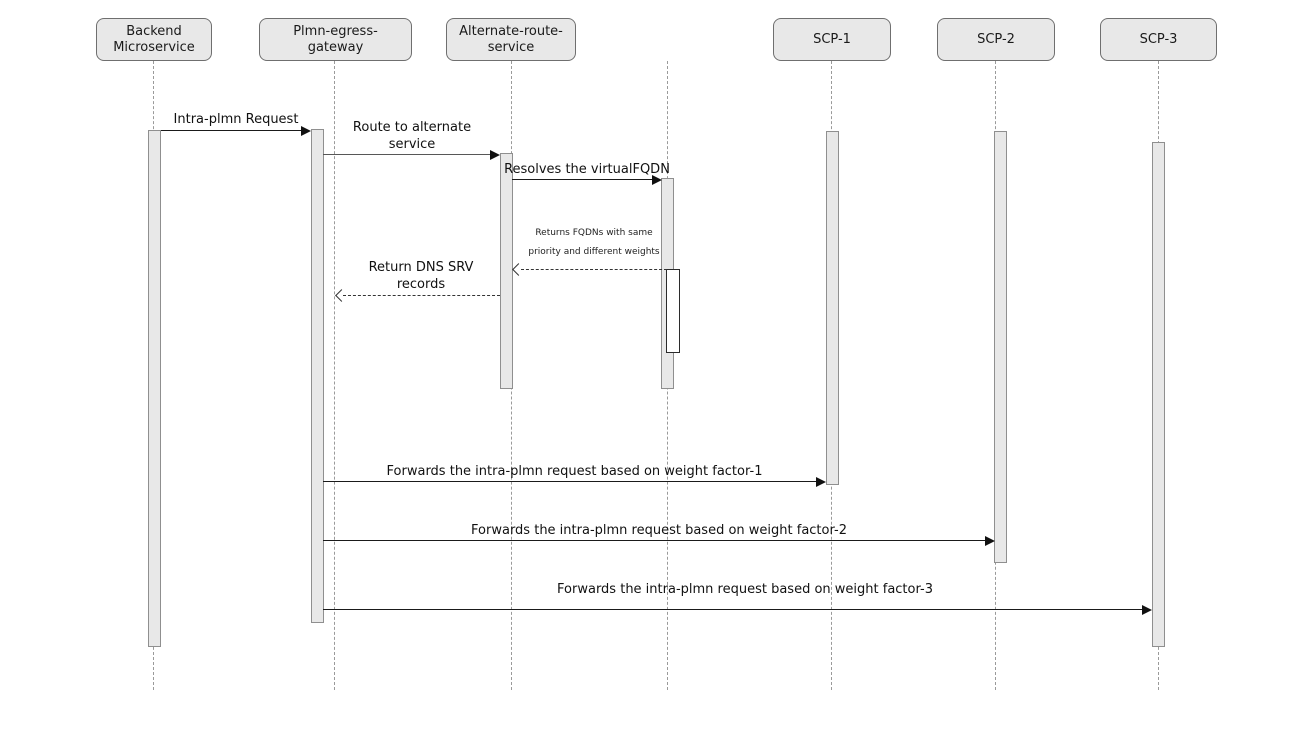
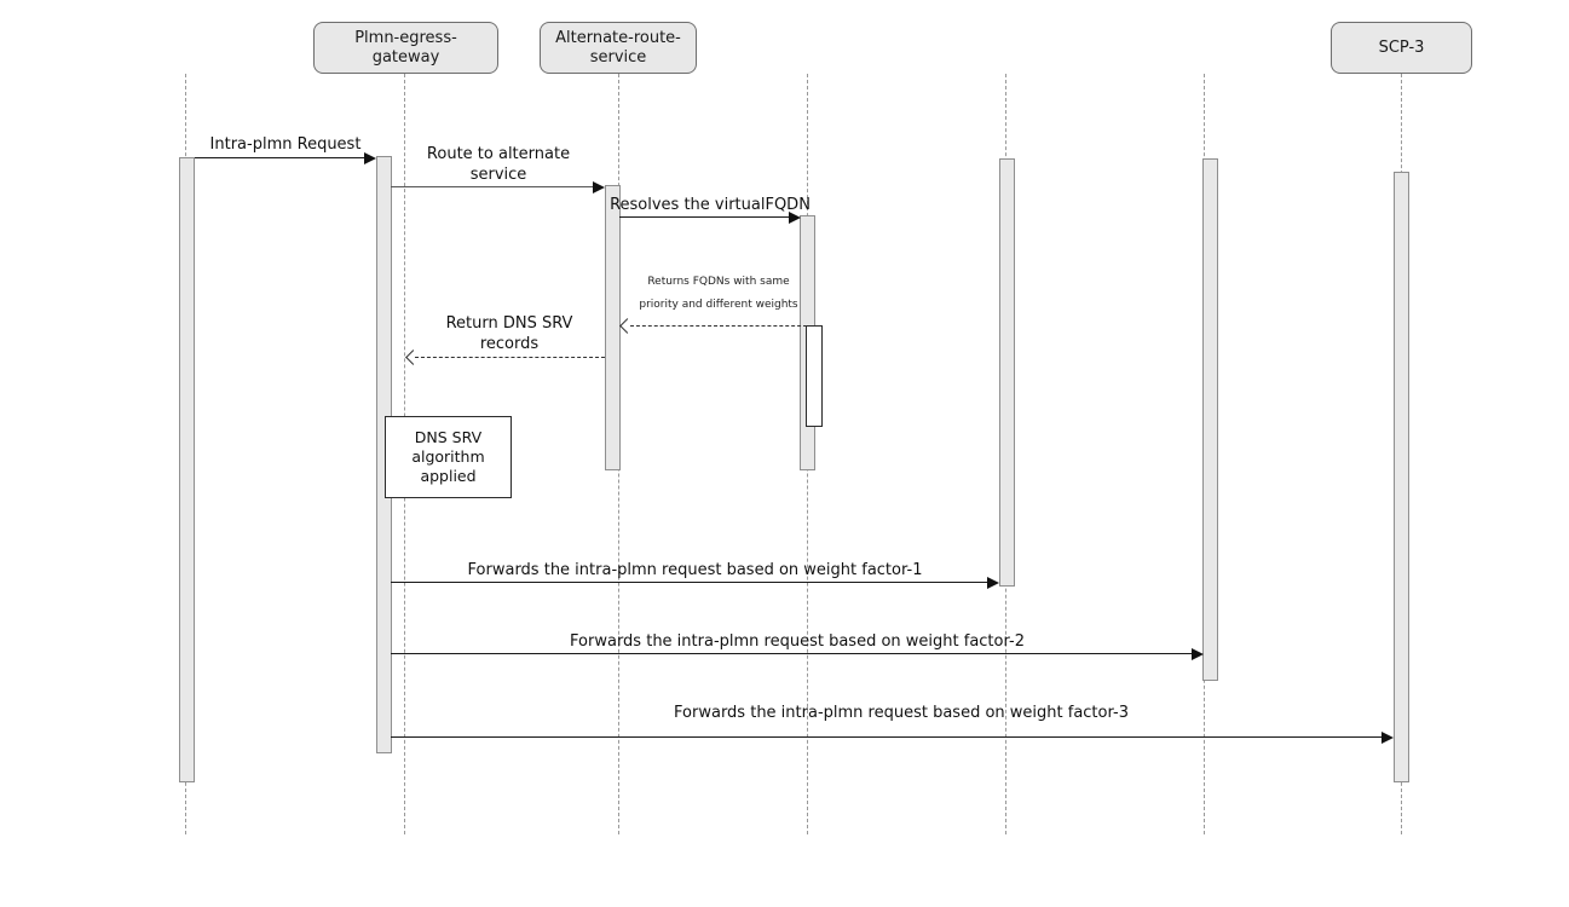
- Backend
- Microservice
  Plmn-egress-
  gateway
  Alternate-route-
  service
- SCP-1
- SCP-2
  SCP-3
  Intra-plmn Request
  Route to alternate
  service
  Resolves the virtualFQDN
  Returns FQDNs with same
  priority and different weights
  Return DNS SRV
  records
+ DNS SRV
+ algorithm
+ applied
  Forwards the intra-plmn request based on weight factor-1
  Forwards the intra-plmn request based on weight factor-2
  Forwards the intra-plmn request based on weight factor-3
